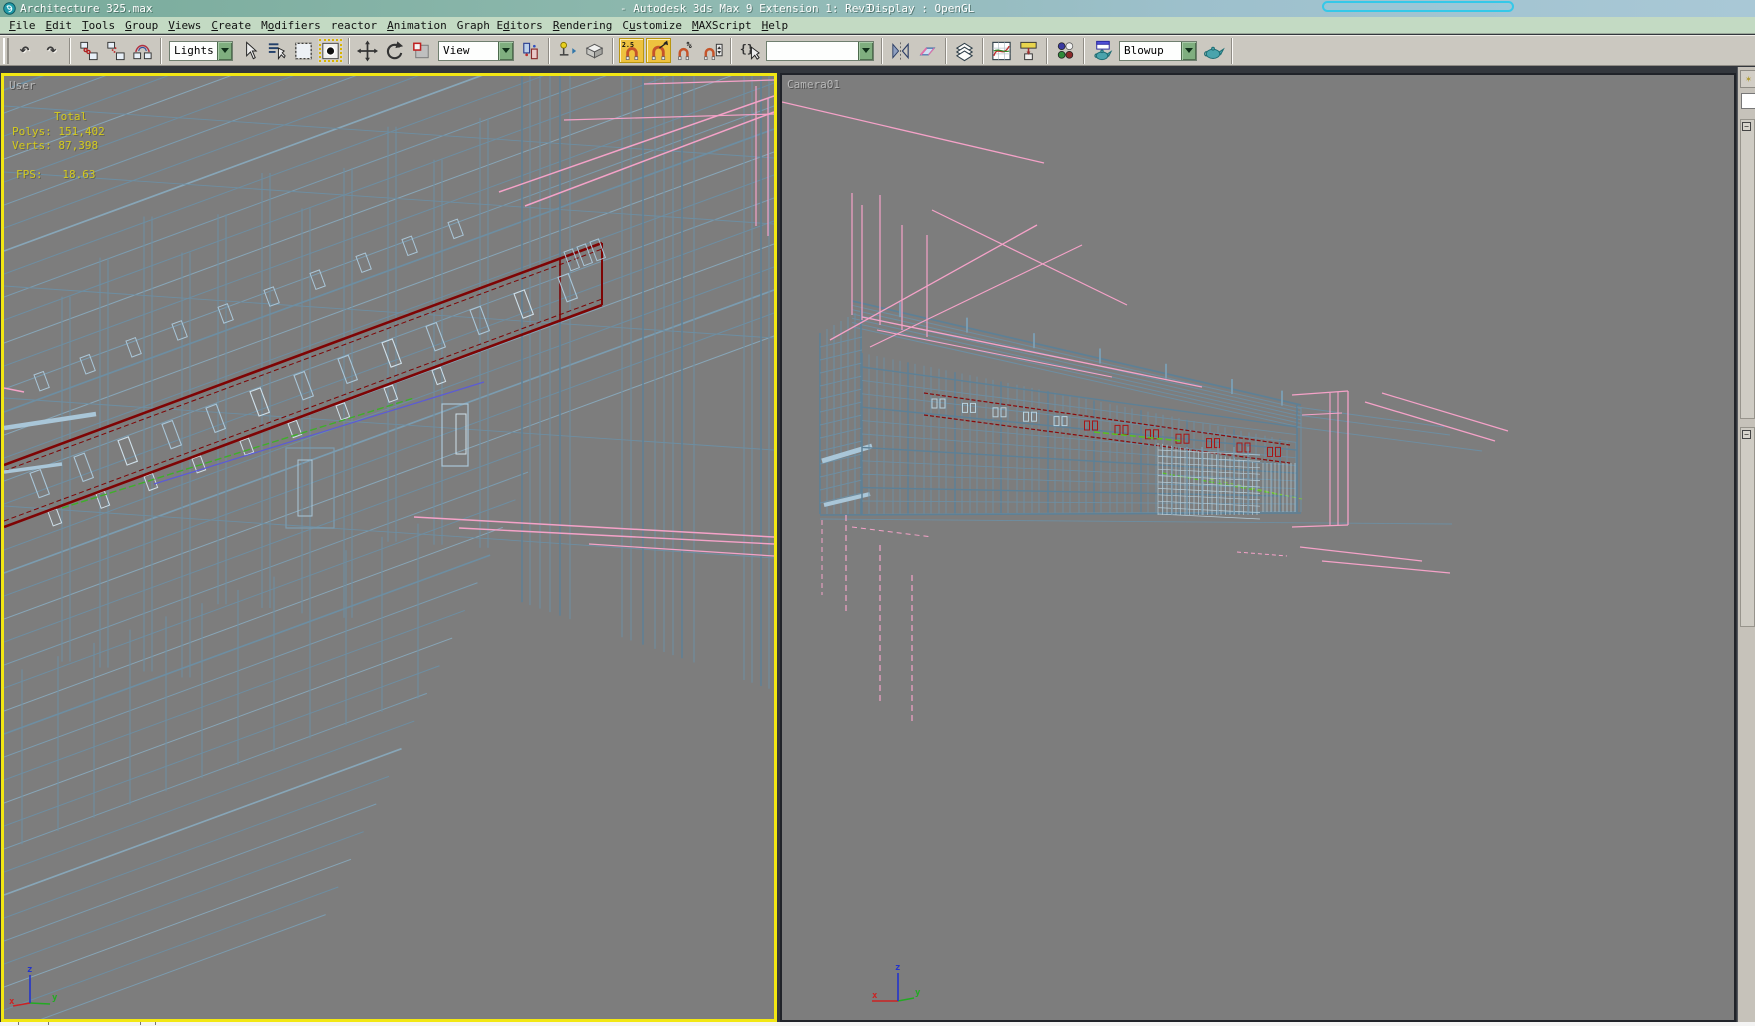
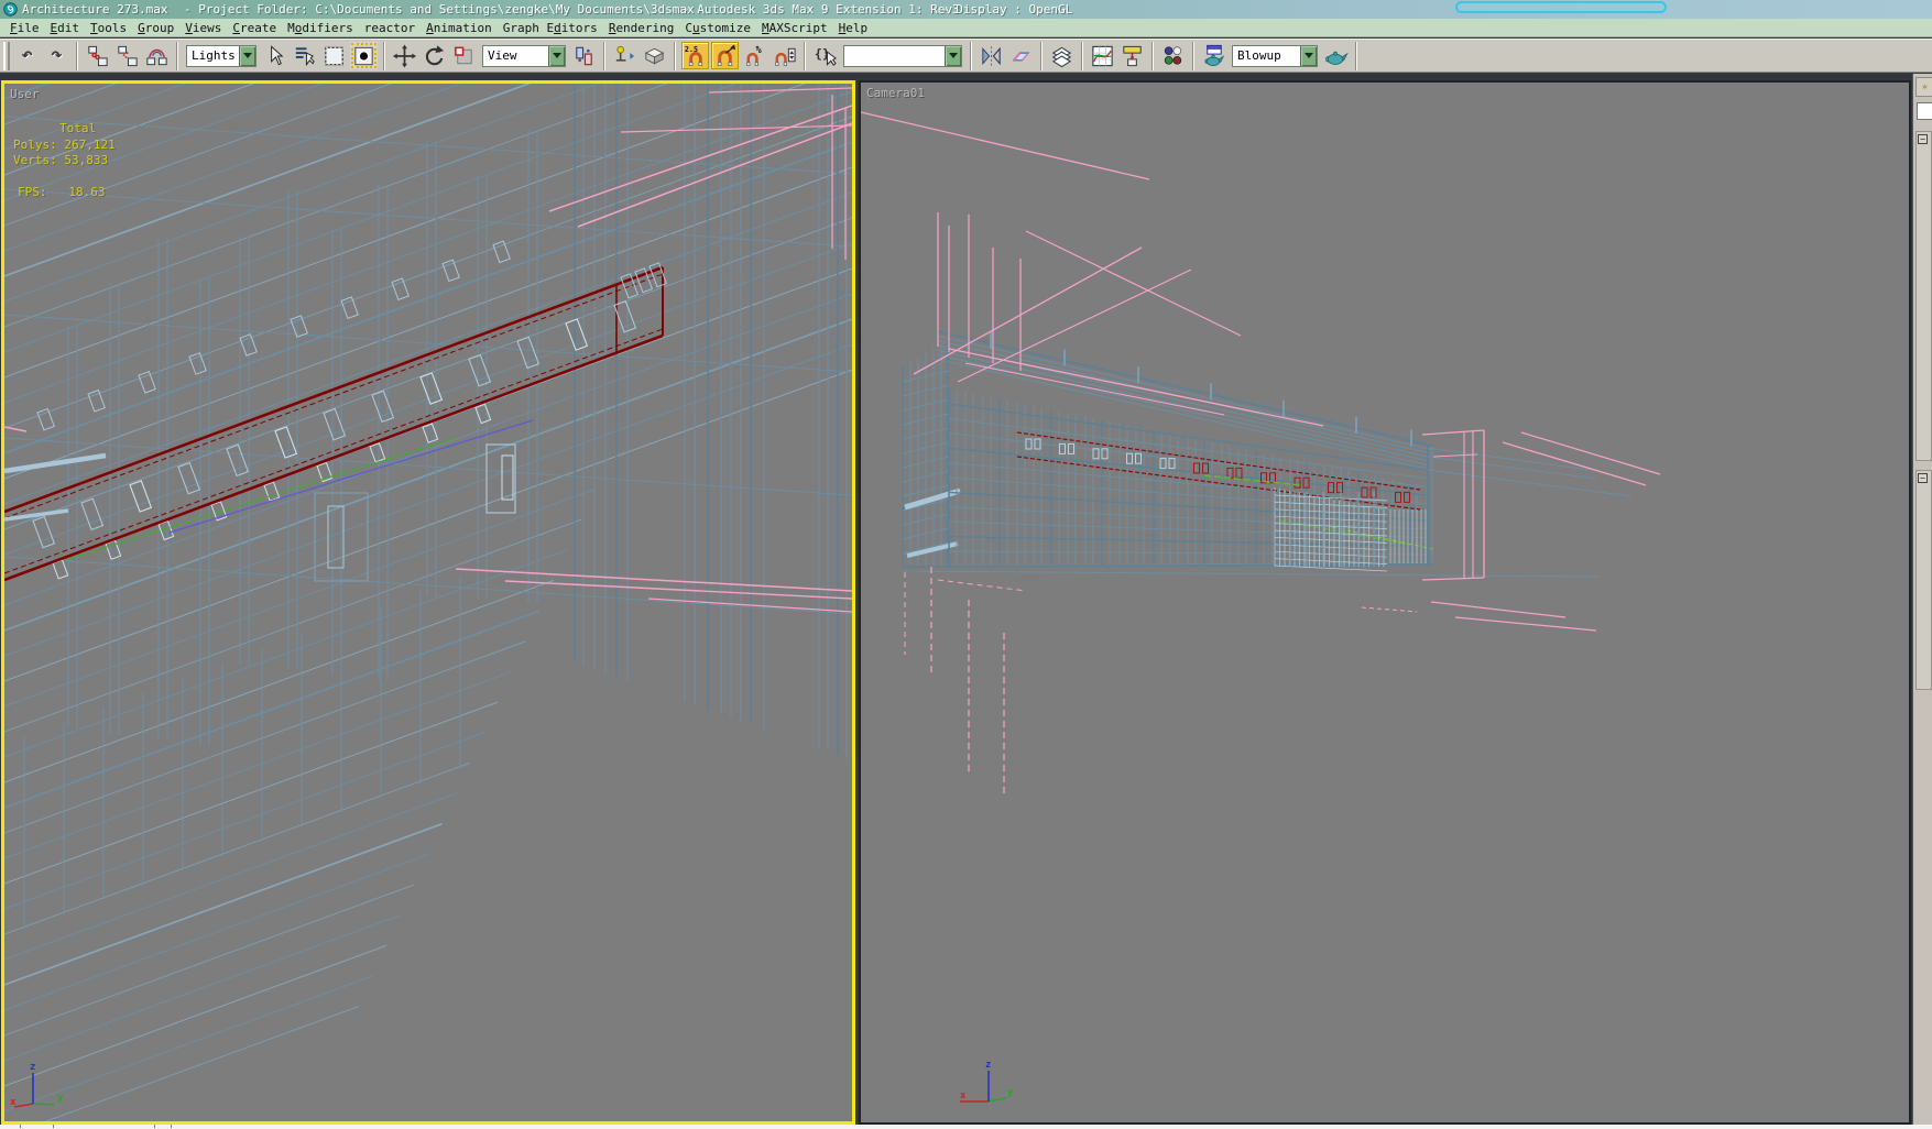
- Architecture 325.max
+ Architecture 273.max
+ - Project Folder: C:\Documents and Settings\zengke\My Documents\3dsmax
  - Autodesk 3ds Max 9 Extension 1: Rev3
  - Display : OpenGL
  File
  Edit
  Tools
  Group
  Views
  Create
  Modifiers
  reactor
  Animation
  Graph Editors
  Rendering
  Customize
  MAXScript
  Help
  ↶
  ↷
  Lights
  View
  2.5
  %
  {}
  Blowup
  User
  Total
- Polys: 151,402
+ Polys: 267,121
- Verts: 87,398
+ Verts: 53,833
  FPS: 18.63
  x
  y
  z
  Camera01
  x
  y
  z
  ✶
  −
  −
